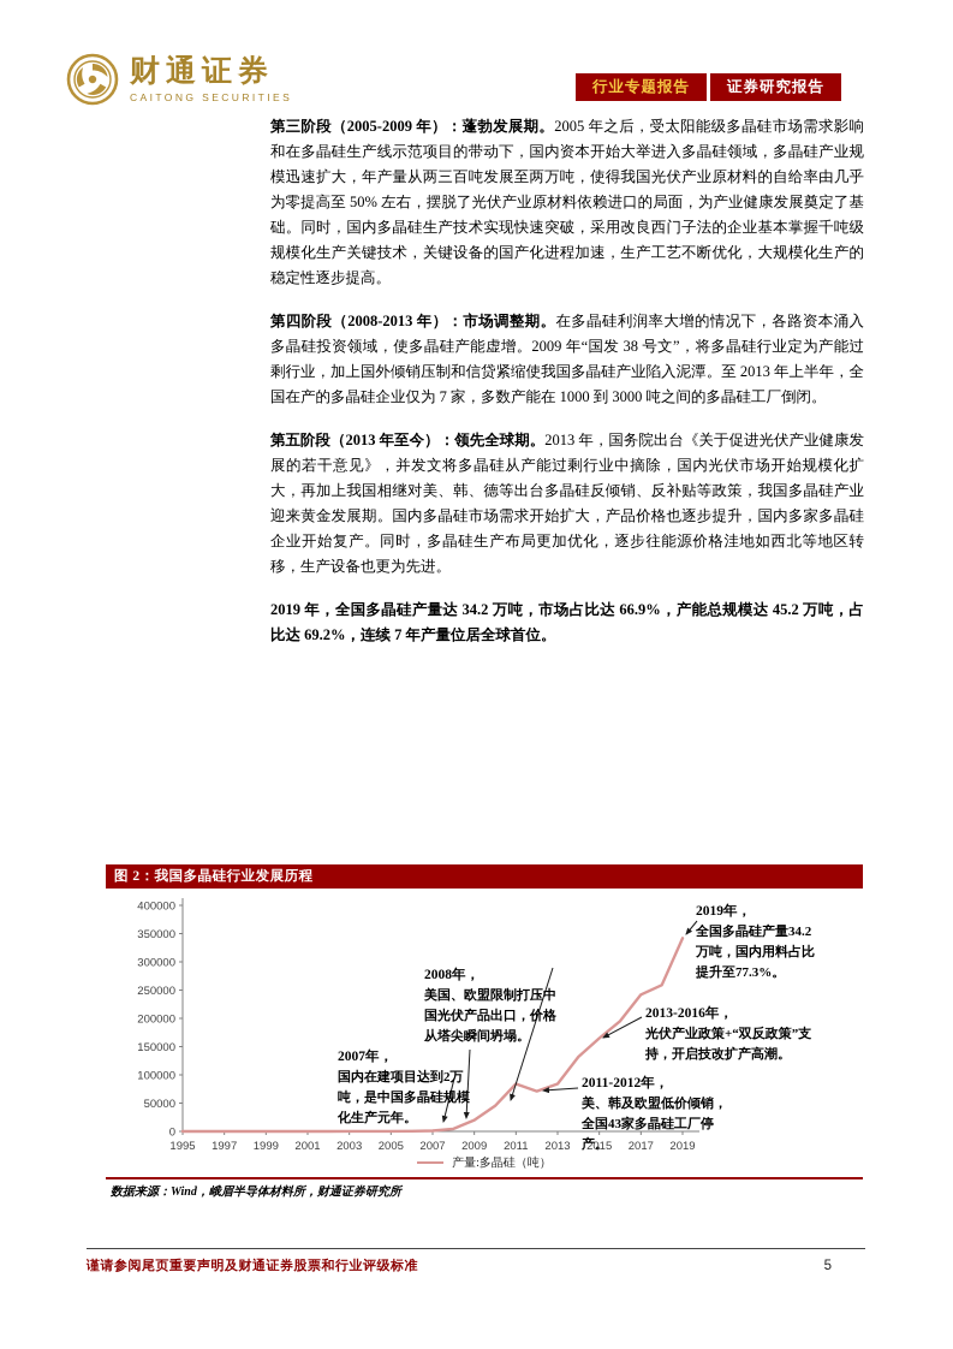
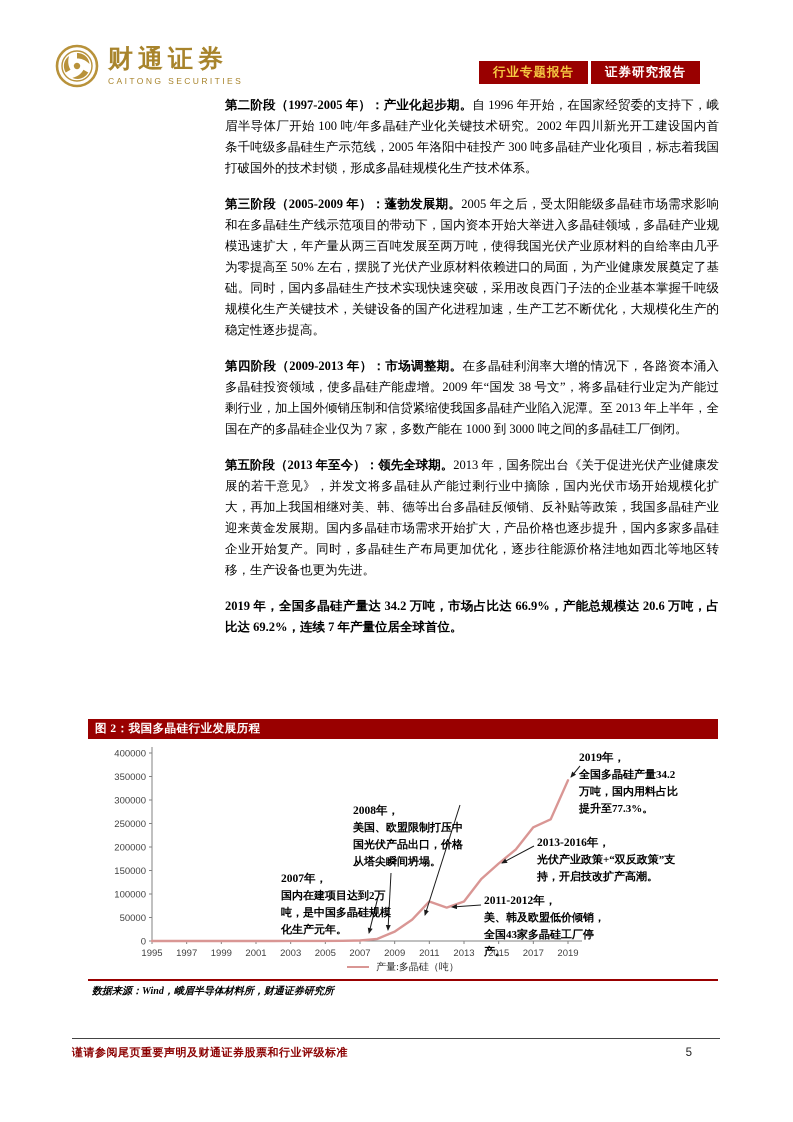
  财通证券
  CAITONG SECURITIES
  行业专题报告
  证券研究报告
+ 第二阶段（1997-2005 年）：产业化起步期。自 1996 年开始，在国家经贸委的支持下，峨眉半导体厂开始 100 吨/年多晶硅产业化关键技术研究。2002 年四川新光开工建设国内首条千吨级多晶硅生产示范线，2005 年洛阳中硅投产 300 吨多晶硅产业化项目，标志着我国打破国外的技术封锁，形成多晶硅规模化生产技术体系。
  第三阶段（2005-2009 年）：蓬勃发展期。2005 年之后，受太阳能级多晶硅市场需求影响和在多晶硅生产线示范项目的带动下，国内资本开始大举进入多晶硅领域，多晶硅产业规模迅速扩大，年产量从两三百吨发展至两万吨，使得我国光伏产业原材料的自给率由几乎为零提高至 50% 左右，摆脱了光伏产业原材料依赖进口的局面，为产业健康发展奠定了基础。同时，国内多晶硅生产技术实现快速突破，采用改良西门子法的企业基本掌握千吨级规模化生产关键技术，关键设备的国产化进程加速，生产工艺不断优化，大规模化生产的稳定性逐步提高。
- 第四阶段（2008-2013 年）：市场调整期。在多晶硅利润率大增的情况下，各路资本涌入多晶硅投资领域，使多晶硅产能虚增。2009 年“国发 38 号文”，将多晶硅行业定为产能过剩行业，加上国外倾销压制和信贷紧缩使我国多晶硅产业陷入泥潭。至 2013 年上半年，全国在产的多晶硅企业仅为 7 家，多数产能在 1000 到 3000 吨之间的多晶硅工厂倒闭。
+ 第四阶段（2009-2013 年）：市场调整期。在多晶硅利润率大增的情况下，各路资本涌入多晶硅投资领域，使多晶硅产能虚增。2009 年“国发 38 号文”，将多晶硅行业定为产能过剩行业，加上国外倾销压制和信贷紧缩使我国多晶硅产业陷入泥潭。至 2013 年上半年，全国在产的多晶硅企业仅为 7 家，多数产能在 1000 到 3000 吨之间的多晶硅工厂倒闭。
  第五阶段（2013 年至今）：领先全球期。2013 年，国务院出台《关于促进光伏产业健康发展的若干意见》，并发文将多晶硅从产能过剩行业中摘除，国内光伏市场开始规模化扩大，再加上我国相继对美、韩、德等出台多晶硅反倾销、反补贴等政策，我国多晶硅产业迎来黄金发展期。国内多晶硅市场需求开始扩大，产品价格也逐步提升，国内多家多晶硅企业开始复产。同时，多晶硅生产布局更加优化，逐步往能源价格洼地如西北等地区转移，生产设备也更为先进。
- 2019 年，全国多晶硅产量达 34.2 万吨，市场占比达 66.9%，产能总规模达 45.2 万吨，占比达 69.2%，连续 7 年产量位居全球首位。
+ 2019 年，全国多晶硅产量达 34.2 万吨，市场占比达 66.9%，产能总规模达 20.6 万吨，占比达 69.2%，连续 7 年产量位居全球首位。
  图 2：我国多晶硅行业发展历程
  0
  50000
  100000
  150000
  200000
  250000
  300000
  350000
  400000
  1995
  1997
  1999
  2001
  2003
  2005
  2007
  2009
  2011
  2013
  2015
  2017
  2019
  2019年，
  全国多晶硅产量34.2万吨，国内用料占比提升至77.3%。
  2008年，
  美国、欧盟限制打压中国光伏产品出口，价格从塔尖瞬间坍塌。
  2013-2016年，
  光伏产业政策+“双反政策”支持，开启技改扩产高潮。
  2007年，
  国内在建项目达到2万吨，是中国多晶硅规模化生产元年。
  2011-2012年，
  美、韩及欧盟低价倾销，全国43家多晶硅工厂停产。
  产量:多晶硅（吨）
  数据来源：Wind，峨眉半导体材料所，财通证券研究所
  谨请参阅尾页重要声明及财通证券股票和行业评级标准
  5
